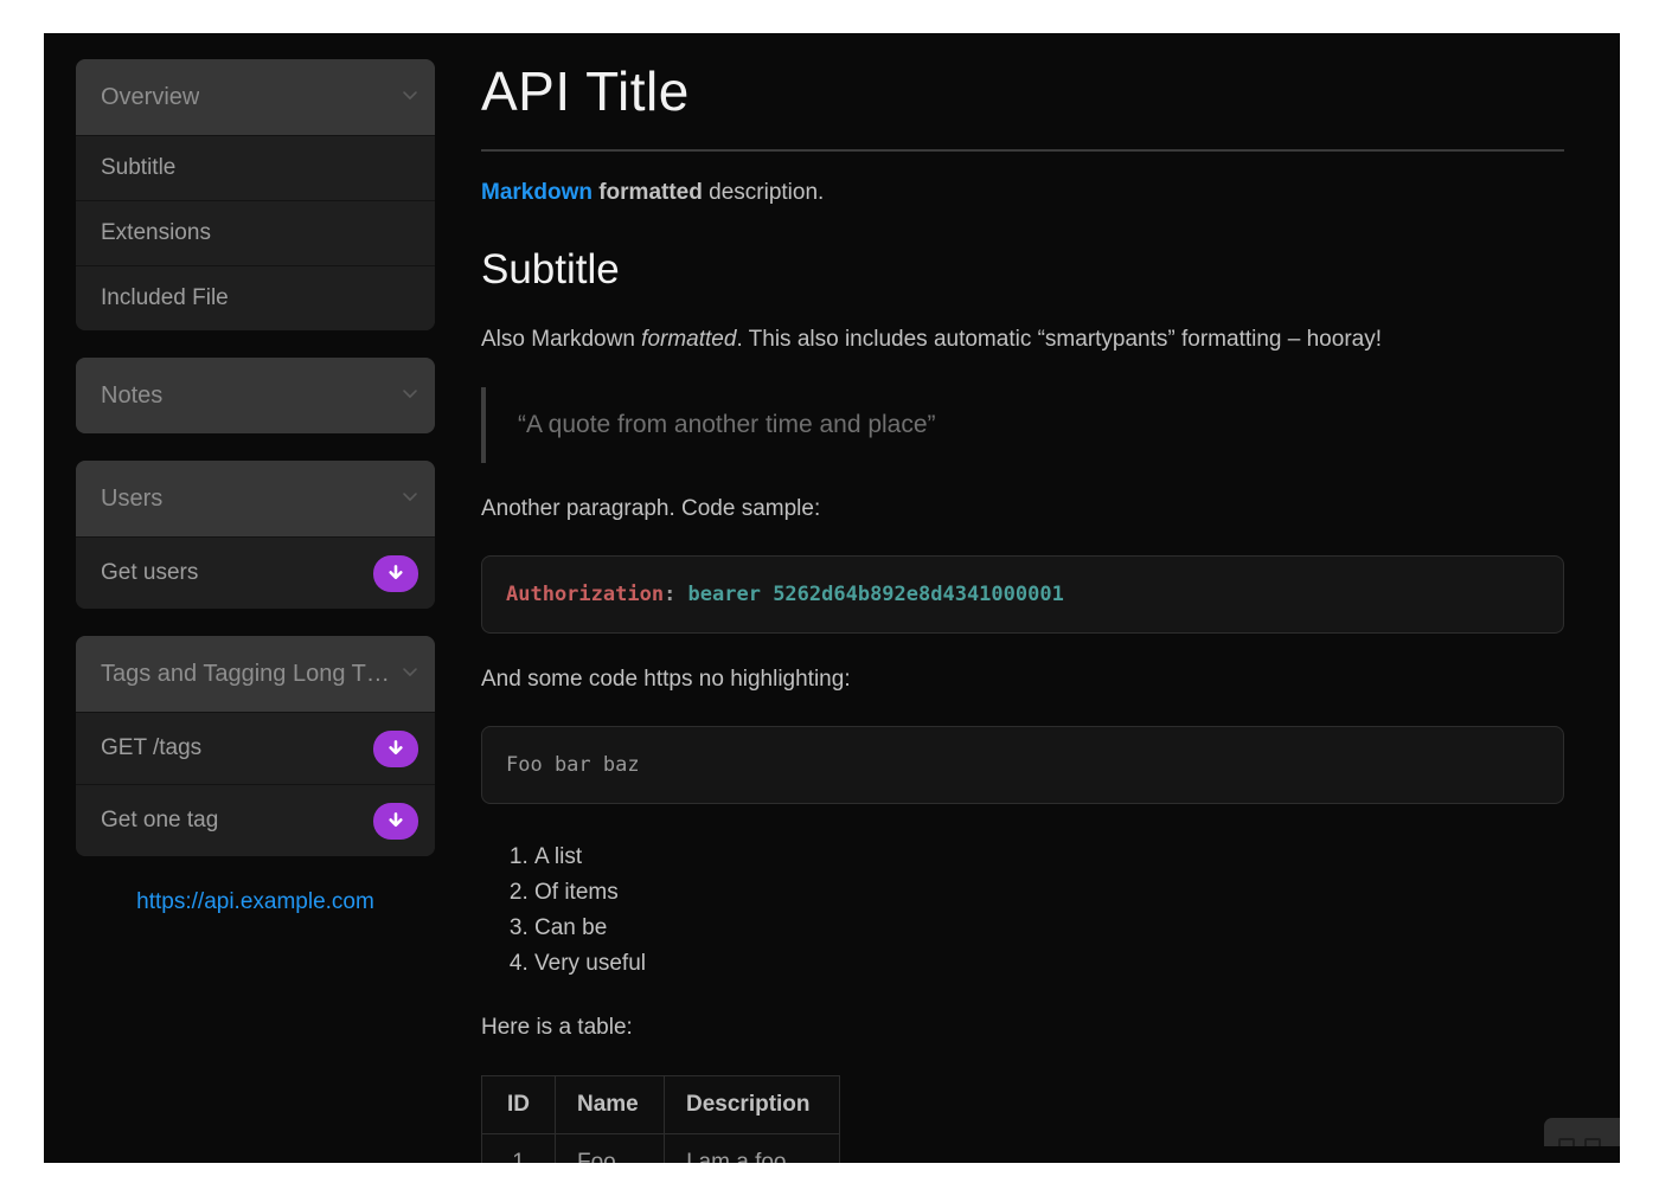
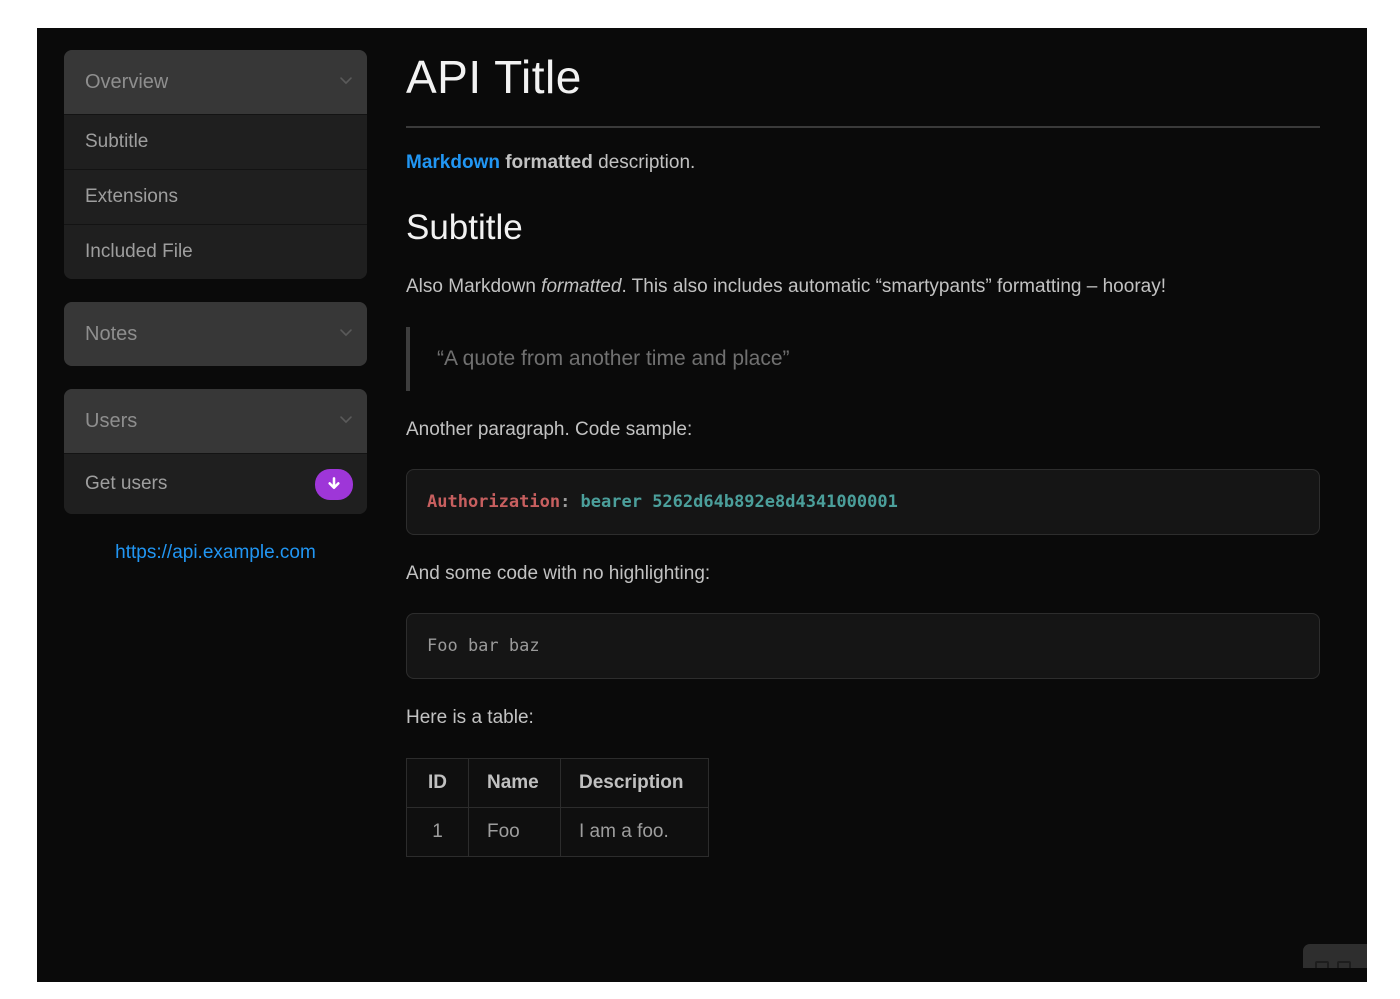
  Overview
  Subtitle
  Extensions
  Included File
  Notes
  Users
  Get users
- Tags and Tagging Long T…
- GET /tags
- Get one tag
  https://api.example.com
  API Title
  Markdown formatted description.
  Subtitle
  Also Markdown formatted. This also includes automatic “smartypants” formatting – hooray!
  “A quote from another time and place”
  Another paragraph. Code sample:
  Authorization: bearer 5262d64b892e8d4341000001
- And some code https no highlighting:
+ And some code with no highlighting:
  Foo bar baz
- A list
- Of items
- Can be
- Very useful
  Here is a table:
  ID	Name	Description
  1	Foo	I am a foo.
